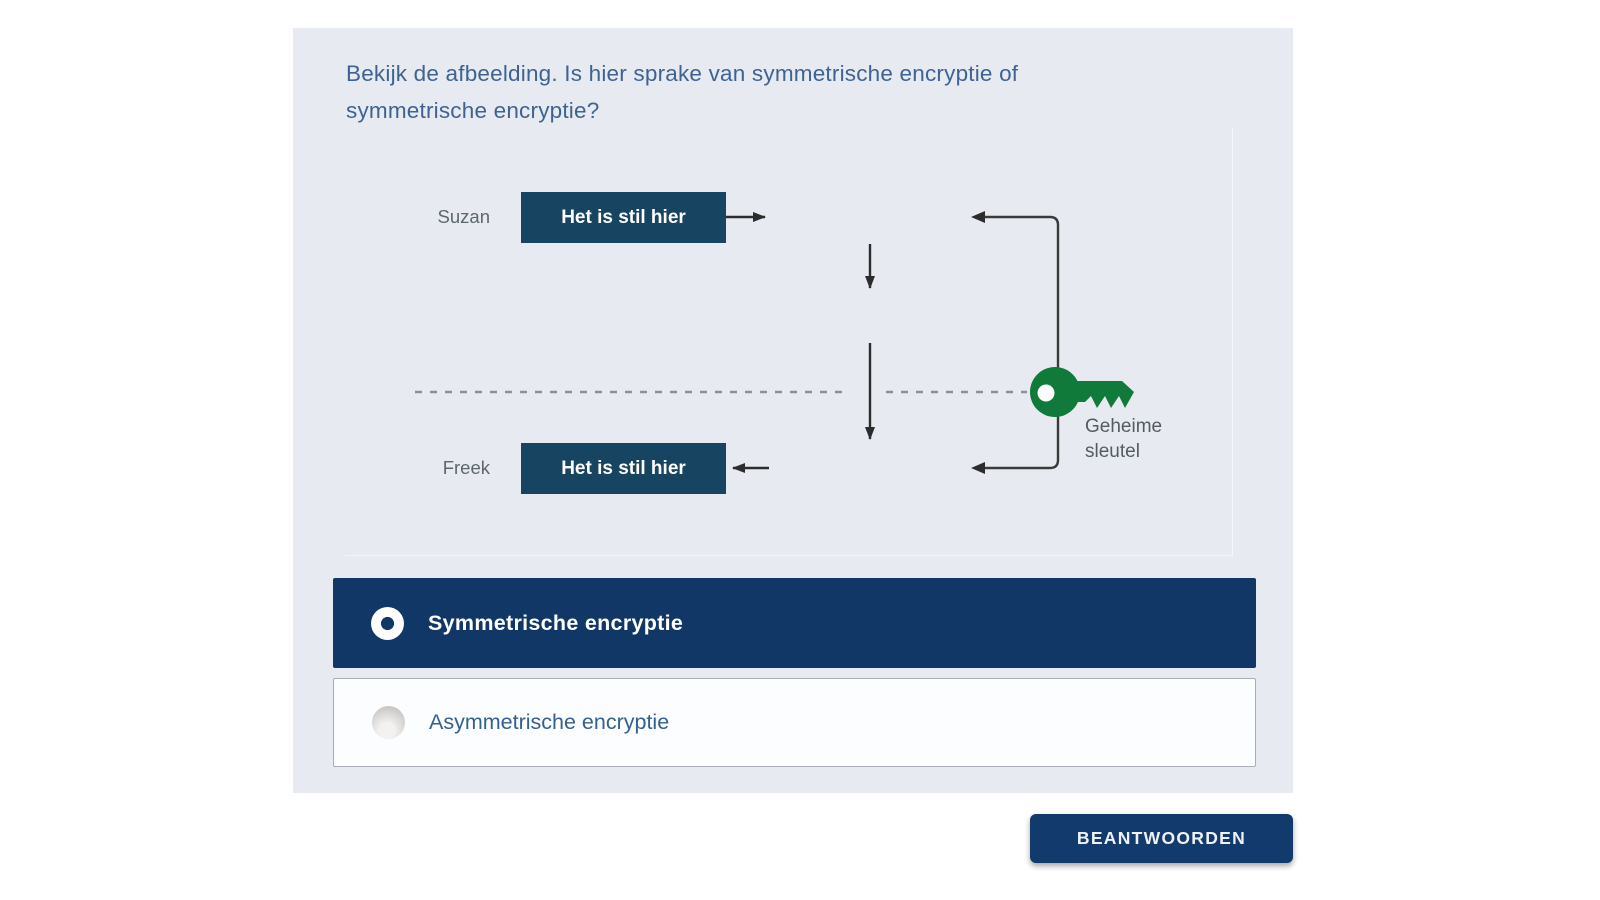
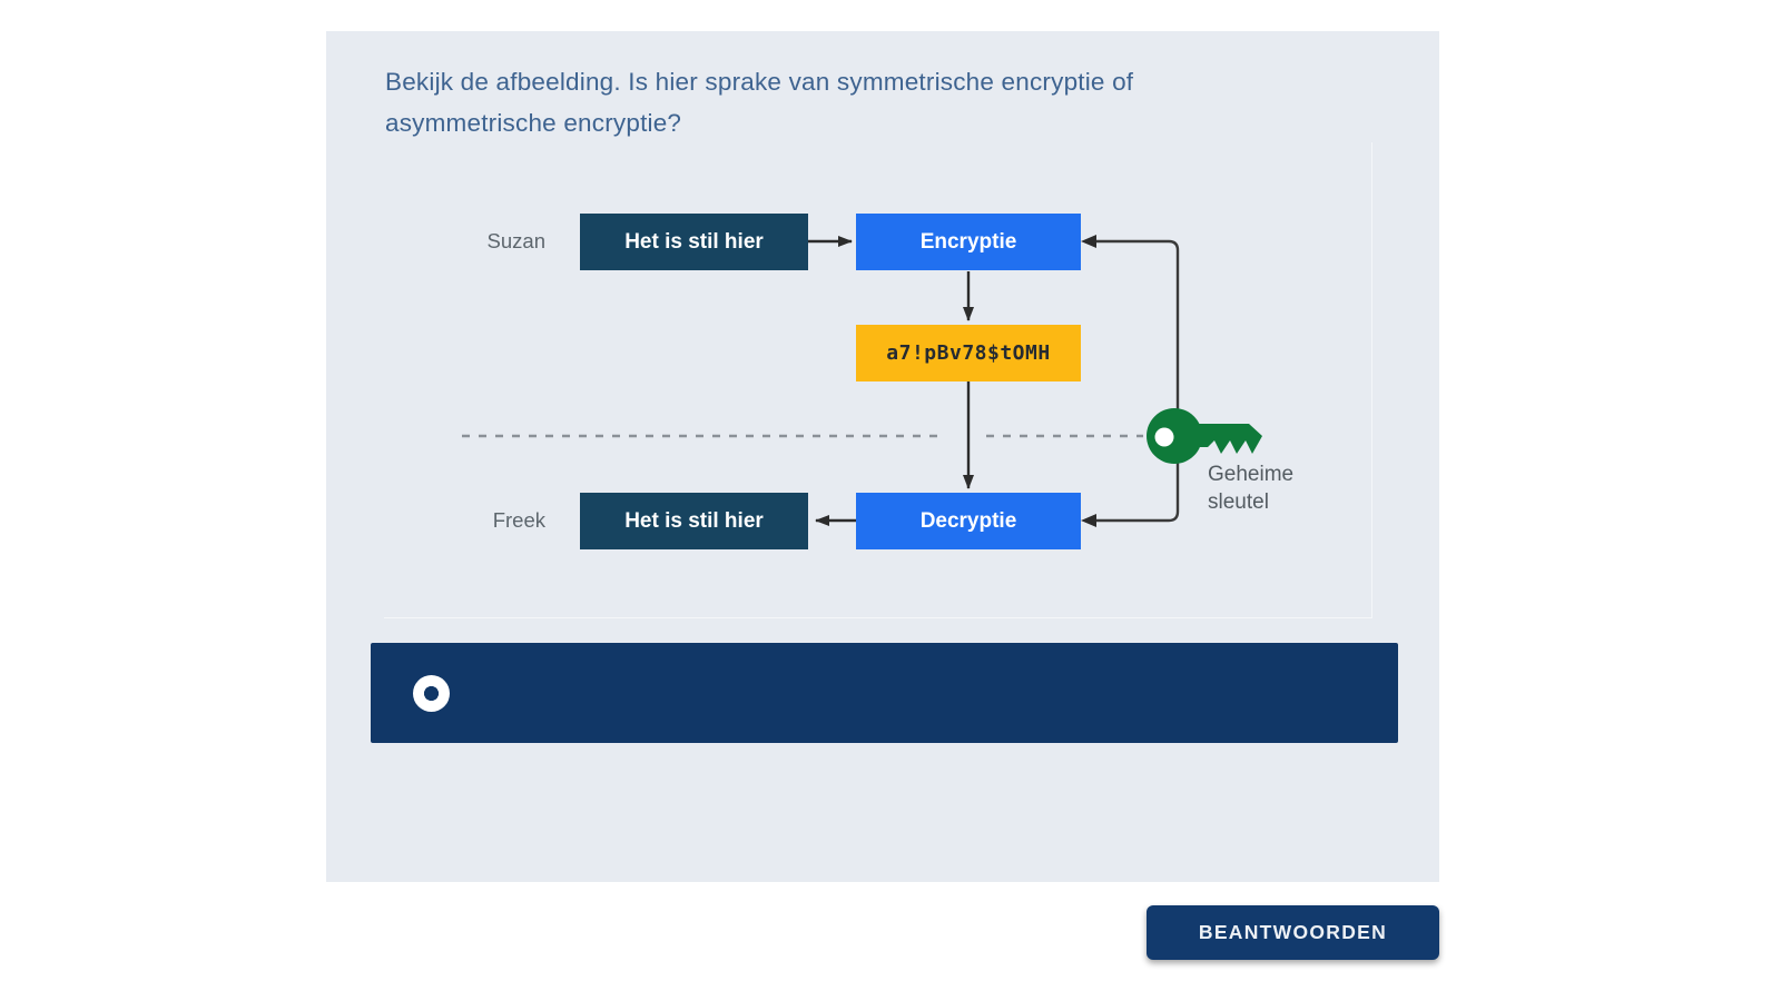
- Bekijk de afbeelding. Is hier sprake van symmetrische encryptie of symmetrische encryptie?
+ Bekijk de afbeelding. Is hier sprake van symmetrische encryptie of asymmetrische encryptie?
  Suzan
  Het is stil hier
+ Encryptie
+ a7!pBv78$tOMH
+ Decryptie
  Het is stil hier
  Freek
  Geheime
  sleutel
- Symmetrische encryptie
- Asymmetrische encryptie
  BEANTWOORDEN
